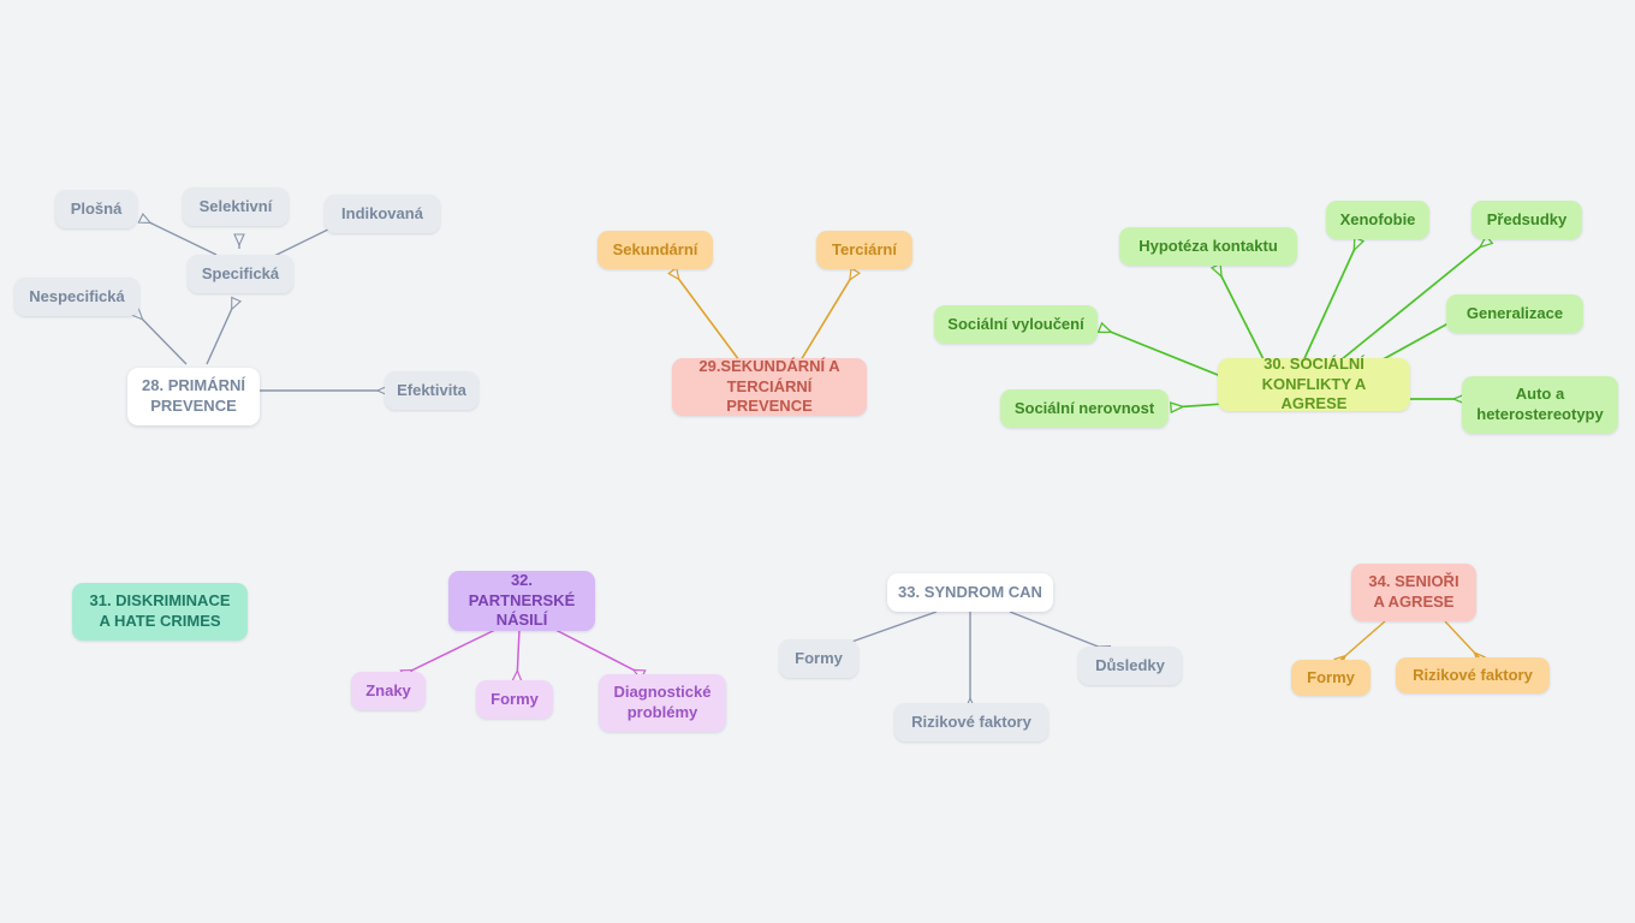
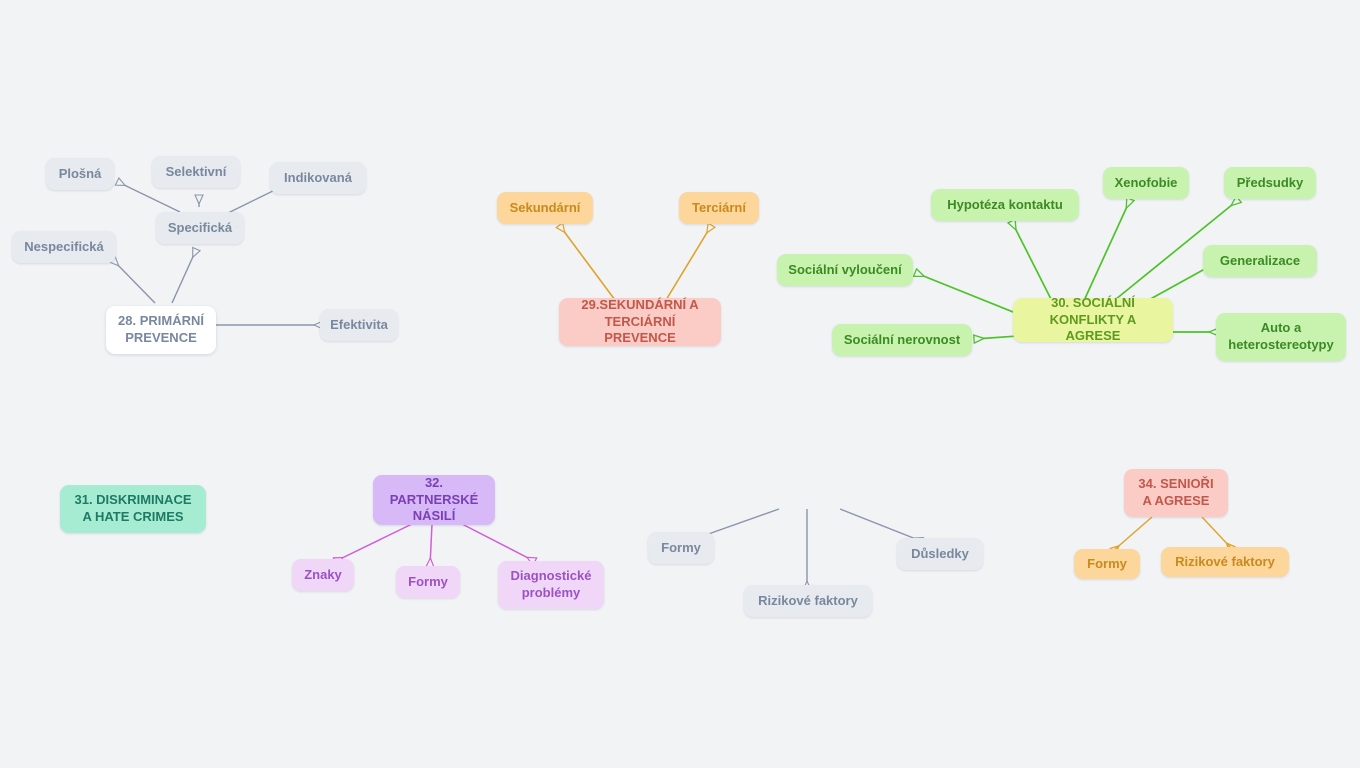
  Plošná
  Selektivní
  Indikovaná
  Specifická
  Nespecifická
  28. PRIMÁRNÍ
  PREVENCE
  Efektivita
  Sekundární
  Terciární
  29.SEKUNDÁRNÍ A
  TERCIÁRNÍ PREVENCE
  Hypotéza kontaktu
  Xenofobie
  Předsudky
  Generalizace
  Sociální vyloučení
  Sociální nerovnost
  30. SOCIÁLNÍ
  KONFLIKTY A AGRESE
  Auto a
  heterostereotypy
  31. DISKRIMINACE
  A HATE CRIMES
  32. PARTNERSKÉ
  NÁSILÍ
  Znaky
  Formy
  Diagnostické
  problémy
- 33. SYNDROM CAN
  Formy
  Rizikové faktory
  Důsledky
  34. SENIOŘI
  A AGRESE
  Formy
  Rizikové faktory
